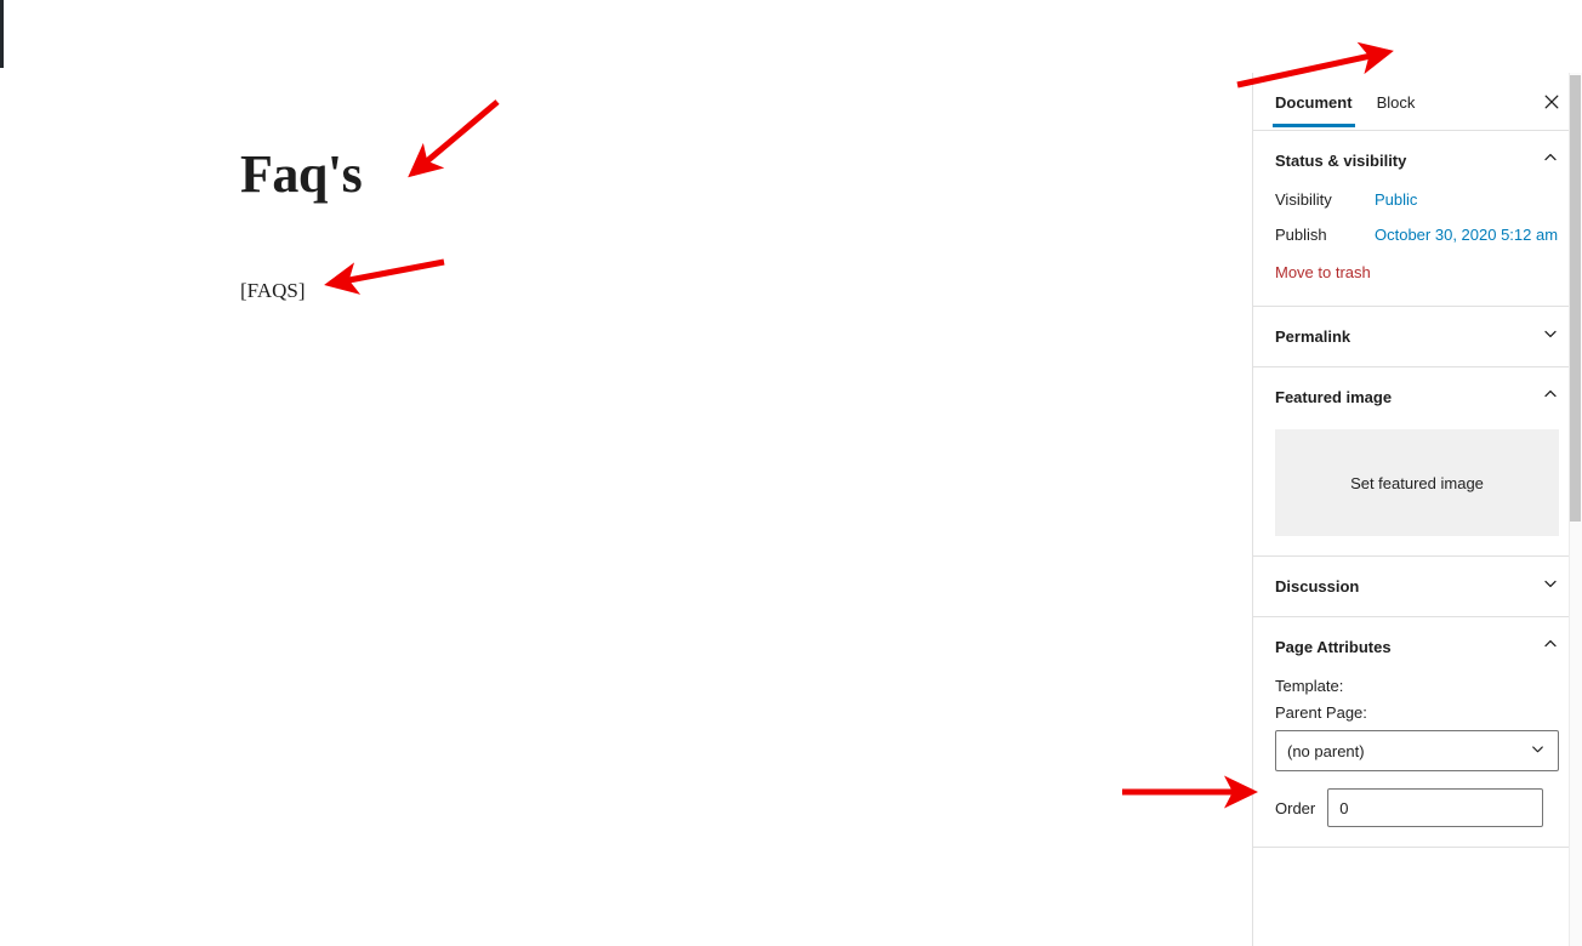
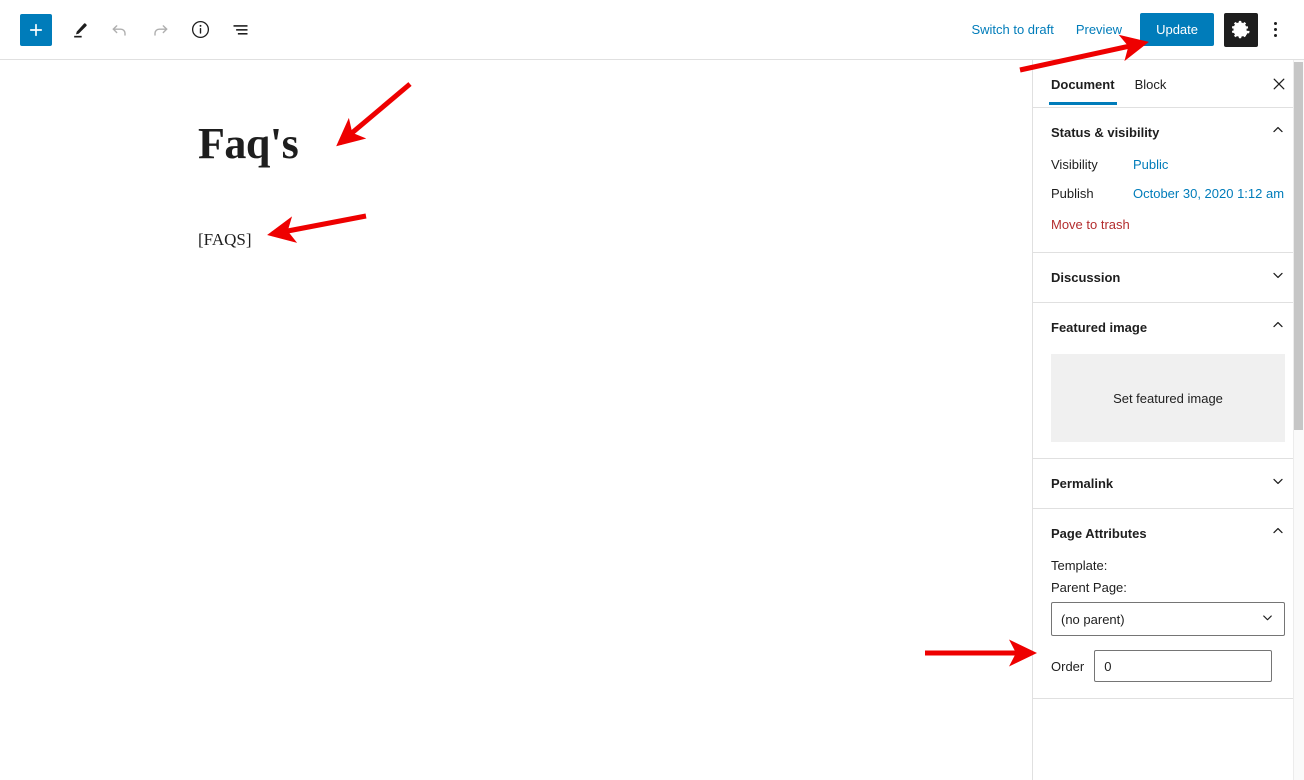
+ Switch to draft
+ Preview
+ Update
  Faq's
  [FAQS]
  Document
  Block
  Status & visibility
  Visibility
  Public
  Publish
- October 30, 2020 5:12 am
+ October 30, 2020 1:12 am
  Move to trash
- Permalink
+ Discussion
  Featured image
  Set featured image
- Discussion
+ Permalink
  Page Attributes
  Template:
  Parent Page:
  (no parent)
  Order
  0
